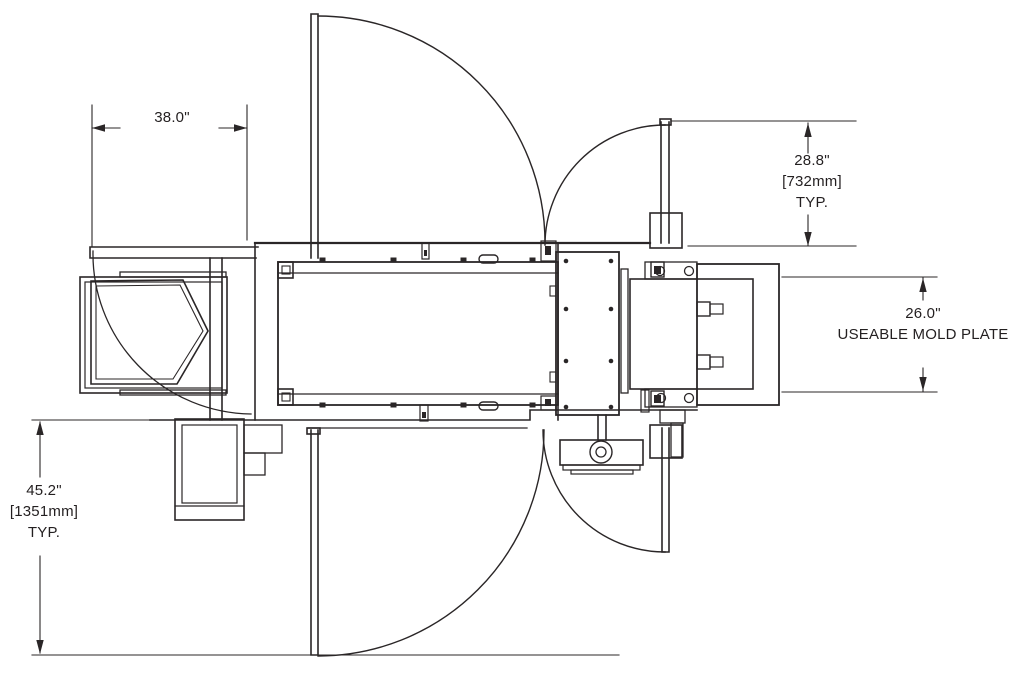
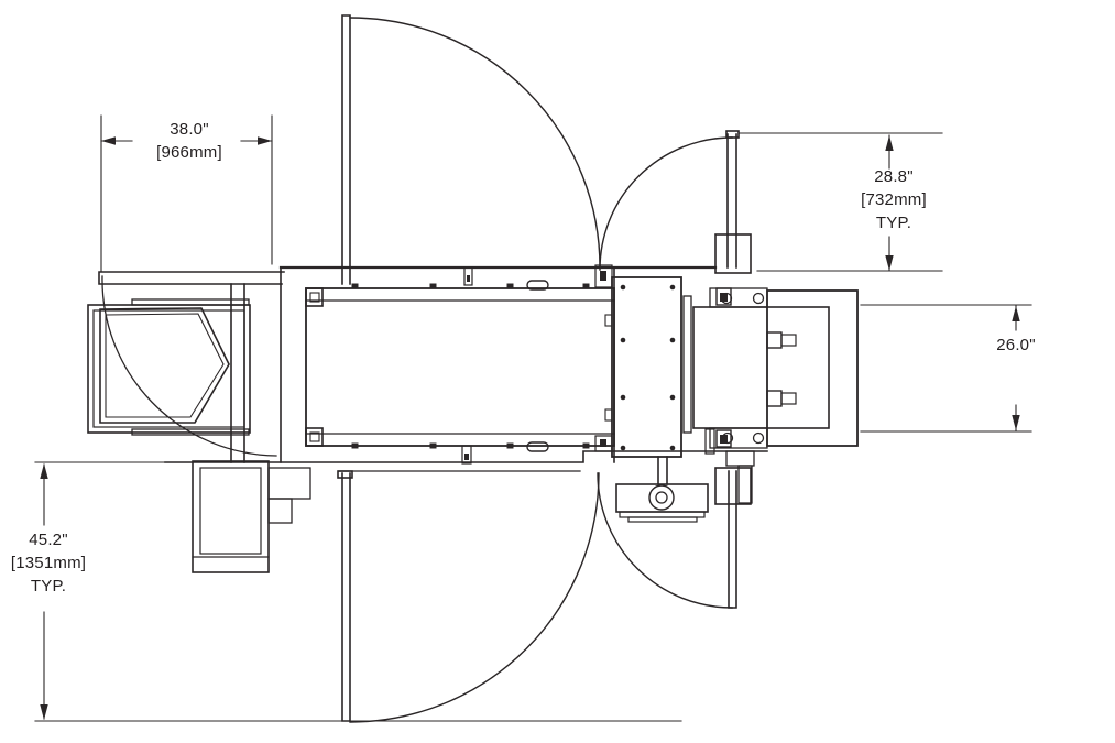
  38.0"
+ [966mm]
  28.8"
  [732mm]
  TYP.
  26.0"
- USEABLE MOLD PLATE
  45.2"
  [1351mm]
  TYP.
